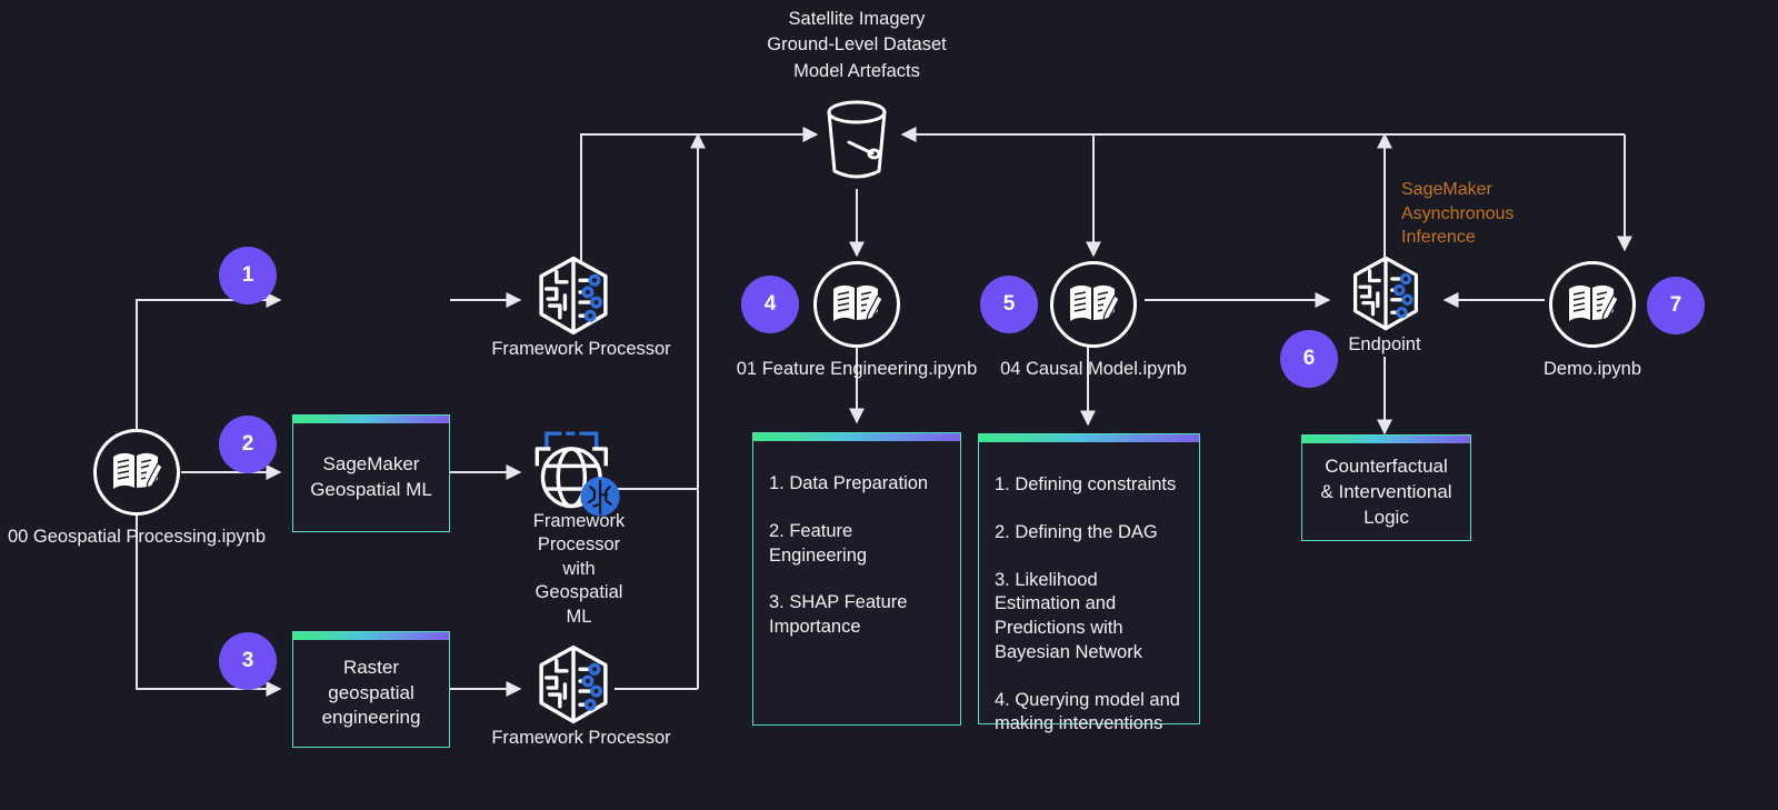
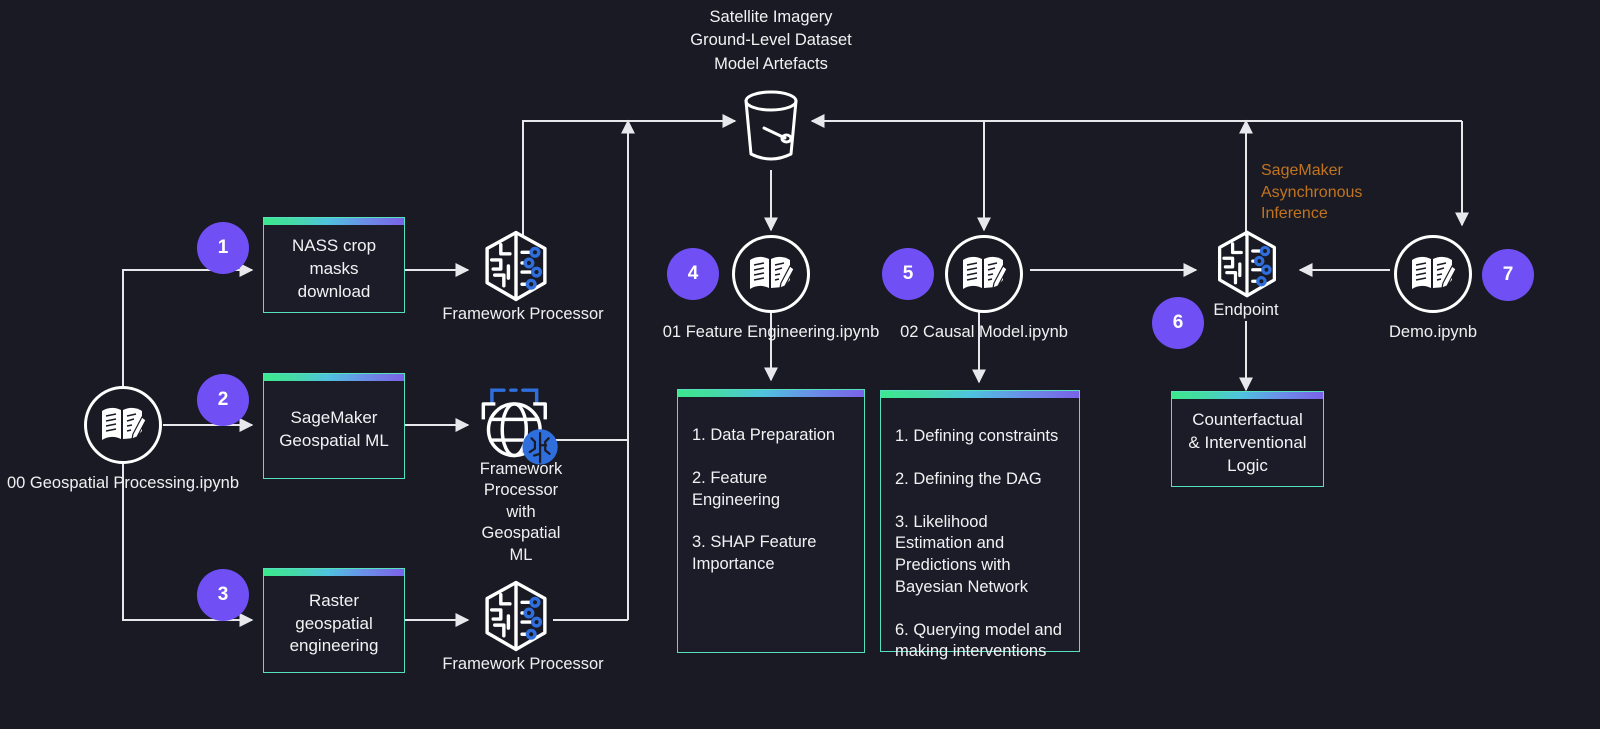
  Satellite Imagery
  Ground-Level Dataset
  Model Artefacts
  00 Geospatial Processing.ipynb
  1
  2
  3
  4
  5
  6
  7
+ NASS crop masks download
  SageMaker Geospatial ML
  Raster geospatial engineering
  Framework Processor
  Framework Processor
  with Geospatial ML
  Framework Processor
  01 Feature Engineering.ipynb
- 04 Causal Model.ipynb
+ 02 Causal Model.ipynb
  1. Data Preparation
  2. Feature Engineering
  3. SHAP Feature Importance
  1. Defining constraints
  2. Defining the DAG
  3. Likelihood Estimation and Predictions with Bayesian Network
- 4. Querying model and making interventions
+ 6. Querying model and making interventions
  SageMaker
  Asynchronous
  Inference
  Endpoint
  Counterfactual & Interventional Logic
  Demo.ipynb
